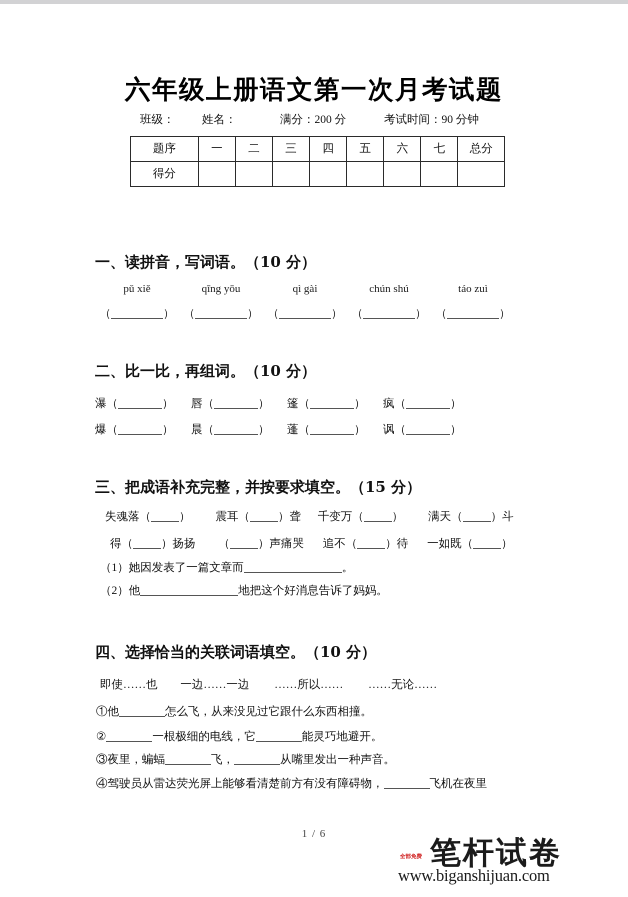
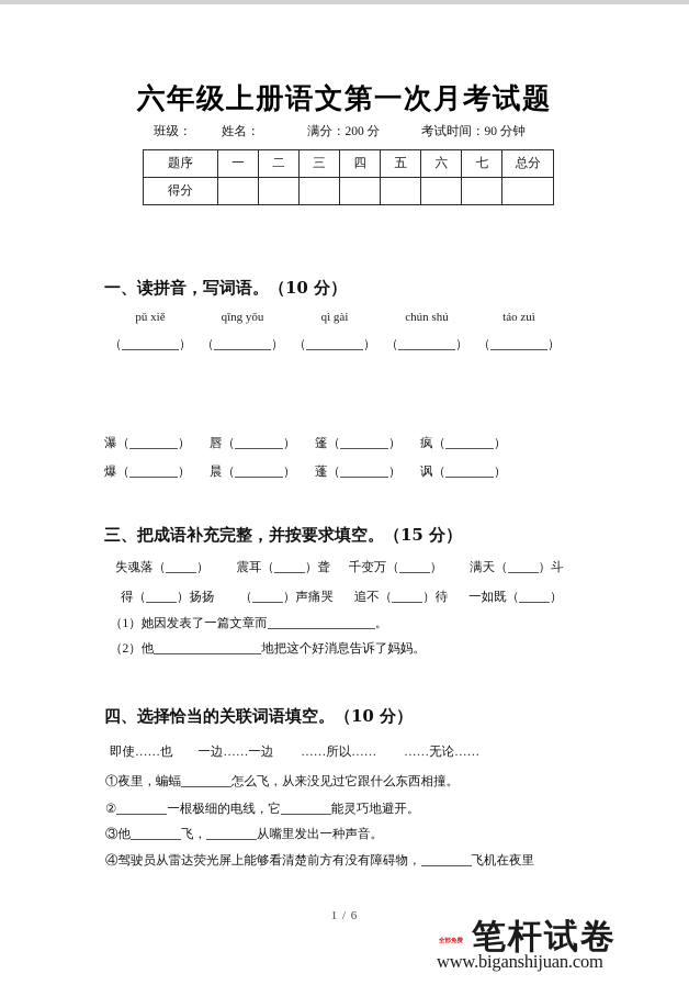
  六年级上册语文第一次月考试题
  班级： 姓名： 满分：200 分 考试时间：90 分钟
  题序	一	二	三	四	五	六	七	总分
  得分
  一、读拼音，写词语。（10 分）
  pǔ xiě qīng yōu qì gài chún shú táo zuì
  （ ） （ ） （ ） （ ） （ ）
- 二、比一比，再组词。（10 分）
  瀑（ ） 唇（ ） 篷（ ） 疯（ ）
  爆（ ） 晨（ ） 蓬（ ） 讽（ ）
  三、把成语补充完整，并按要求填空。（15 分）
  失魂落（ ） 震耳（ ）聋 千变万（ ） 满天（ ）斗
  得（ ）扬扬 （ ）声痛哭 追不（ ）待 一如既（ ）
  （1）她因发表了一篇文章而 。
  （2）他 地把这个好消息告诉了妈妈。
  四、选择恰当的关联词语填空。（10 分）
  即使……也 一边……一边 ……所以…… ……无论……
- ①他 怎么飞，从来没见过它跟什么东西相撞。
+ ①夜里，蝙蝠 怎么飞，从来没见过它跟什么东西相撞。
  ② 一根极细的电线，它 能灵巧地避开。
- ③夜里，蝙蝠 飞， 从嘴里发出一种声音。
+ ③他 飞， 从嘴里发出一种声音。
  ④驾驶员从雷达荧光屏上能够看清楚前方有没有障碍物， 飞机在夜里
  1 / 6
  笔杆试卷
  www.biganshijuan.com
